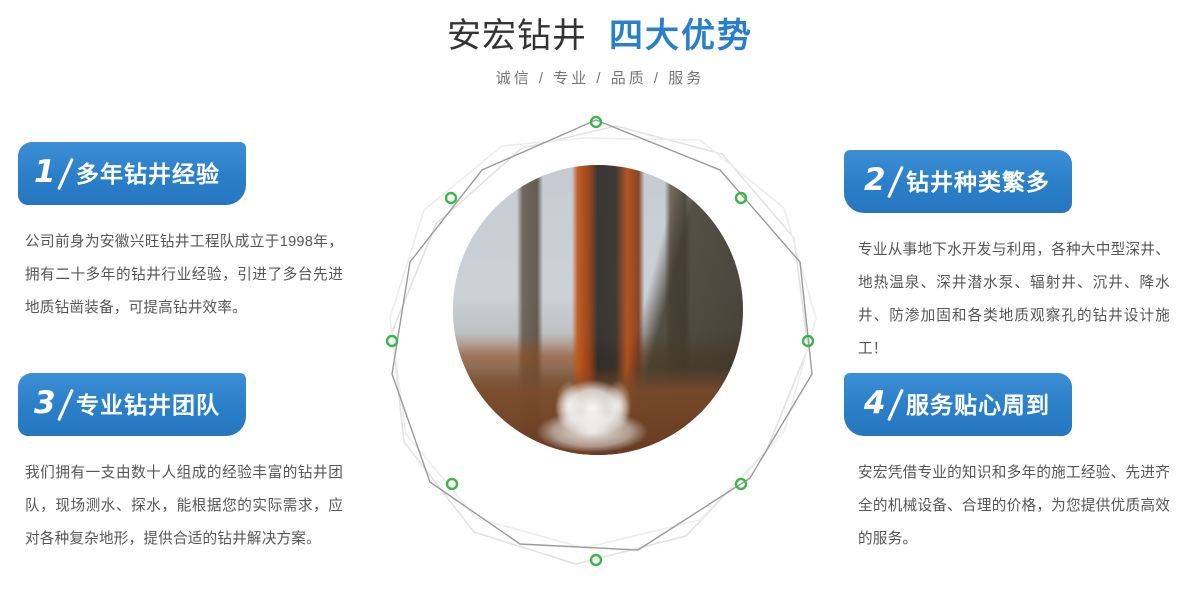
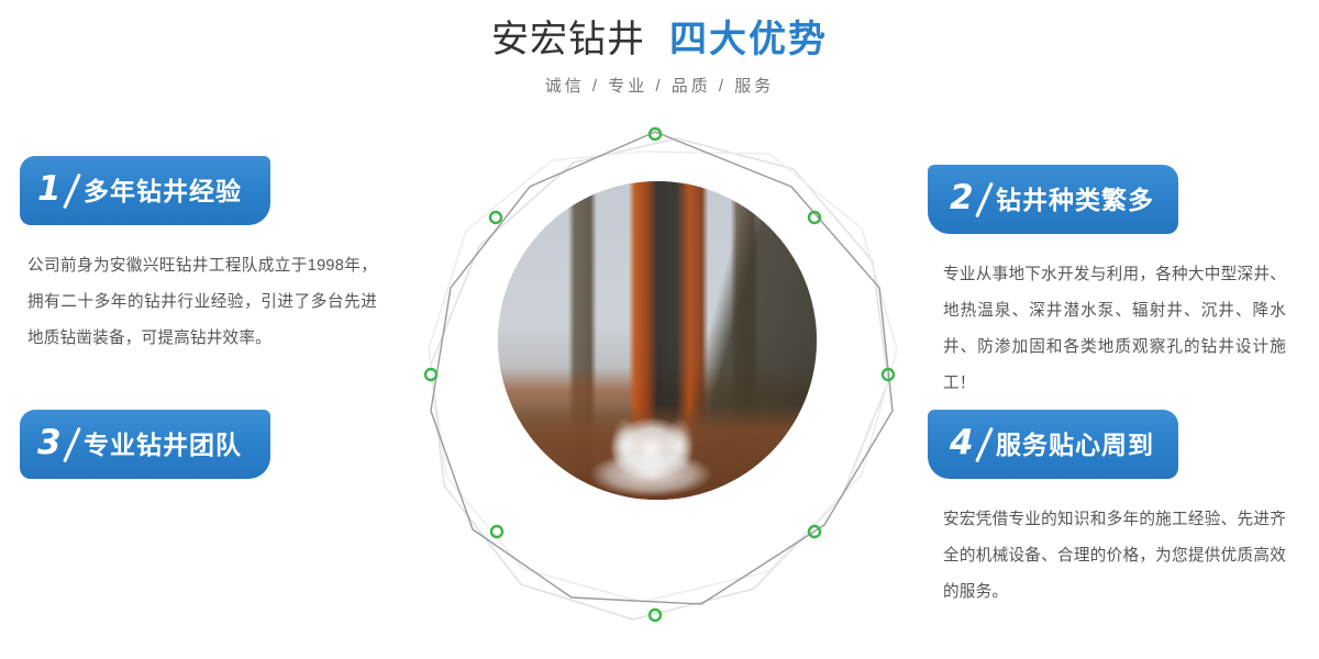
  安宏钻井 四大优势
  诚信 / 专业 / 品质 / 服务
  1
  多年钻井经验
  公司前身为安徽兴旺钻井工程队成立于1998年，拥有二十多年的钻井行业经验，引进了多台先进地质钻凿装备，可提高钻井效率。
  2
  钻井种类繁多
  专业从事地下水开发与利用，各种大中型深井、地热温泉、深井潜水泵、辐射井、沉井、降水井、防渗加固和各类地质观察孔的钻井设计施工！
  3
  专业钻井团队
- 我们拥有一支由数十人组成的经验丰富的钻井团队，现场测水、探水，能根据您的实际需求，应对各种复杂地形，提供合适的钻井解决方案。
  4
  服务贴心周到
  安宏凭借专业的知识和多年的施工经验、先进齐全的机械设备、合理的价格，为您提供优质高效的服务。
